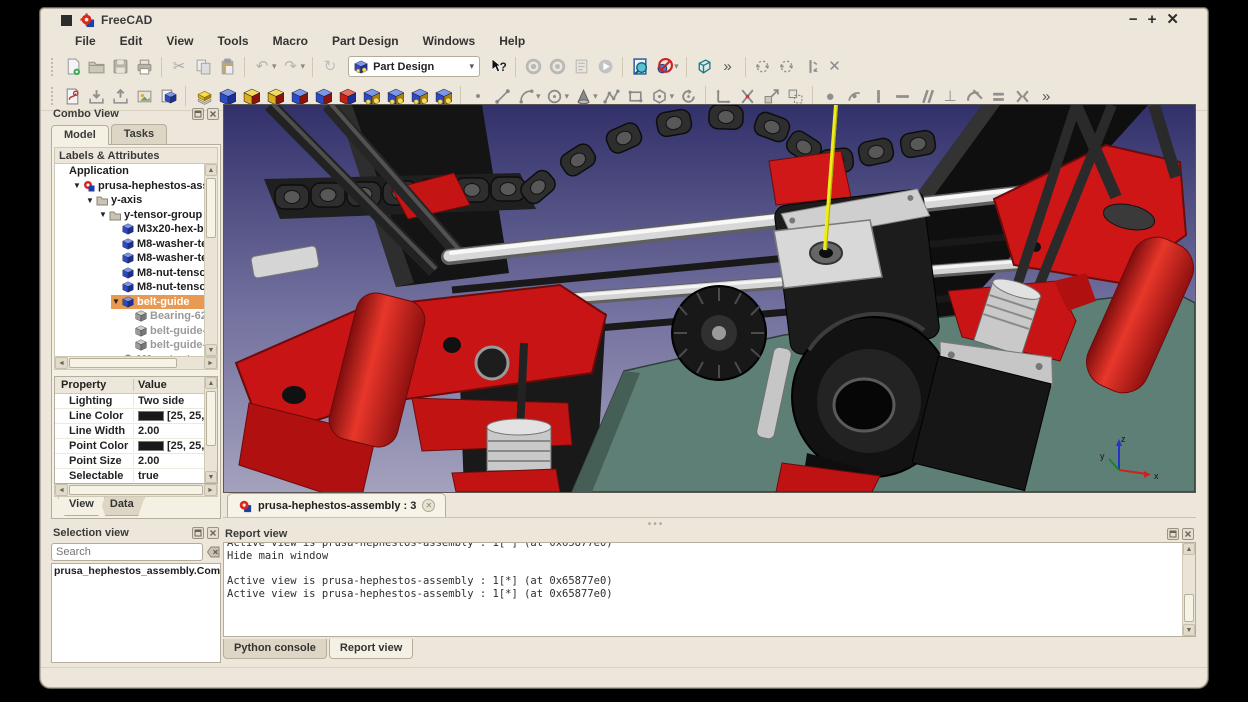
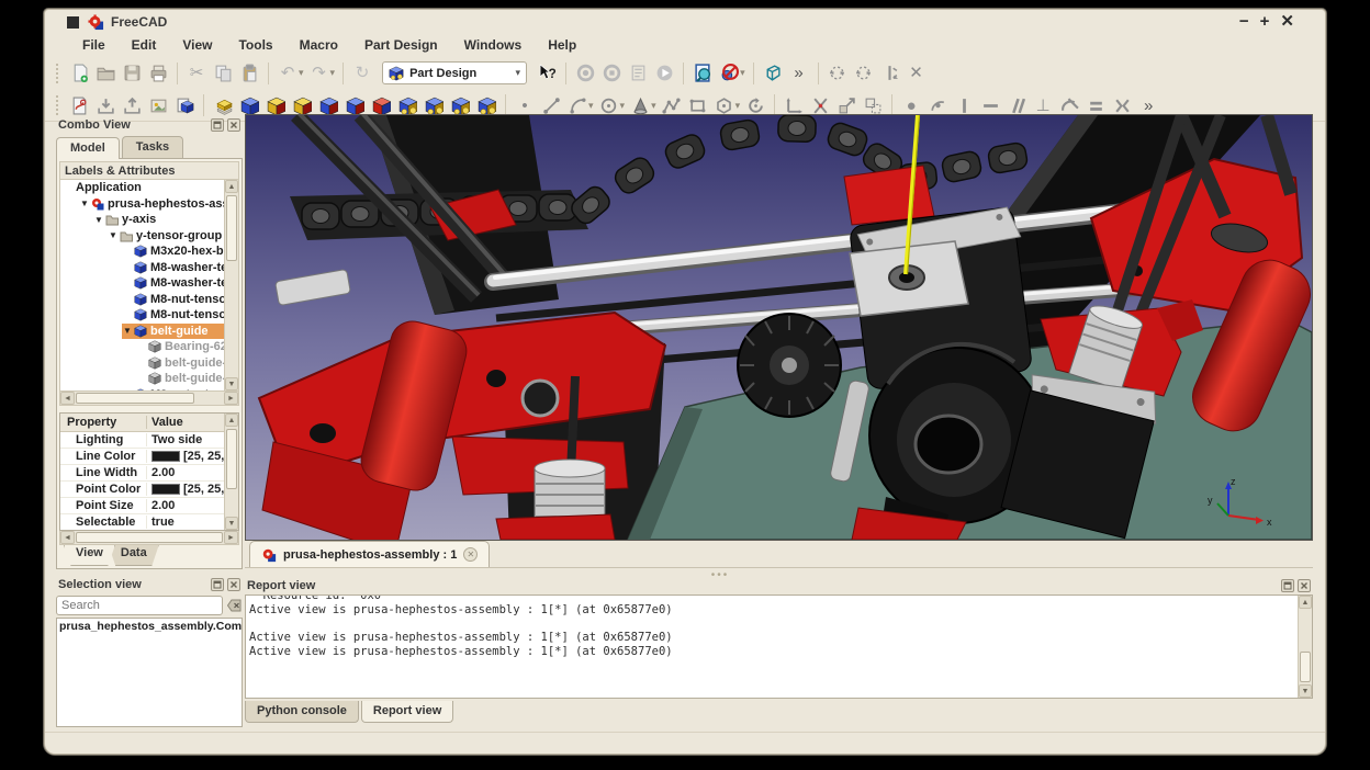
  FreeCAD
  −
  +
  ✕
  File
  Edit
  View
  Tools
  Macro
  Part Design
  Windows
  Help
  ✂
  ↶
  ▾
  ↷
  ▾
  ↻
  Part Design
  ▾
  ?
  ▾
  »
  ✕
  •
  ▾
  ▾
  ▾
  ▾
  ●
  ⊥
  »
  Combo View
  Model
  Tasks
  Labels & Attributes
  Application
  ▼
  prusa-hephestos-as
  ▼
  y-axis
  ▼
  y-tensor-group
  M3x20-hex-b
  M8-washer-t
  M8-washer-t
  M8-nut-tenso
  M8-nut-tenso
  ▼
  belt-guide
  Bearing-6
  belt-guide
  belt-guide
  Property
  Value
  Lighting
  Two side
  Line Color
  [25, 25,
  Line Width
  2.00
  Point Color
  [25, 25,
  Point Size
  2.00
  Selectable
  true
  View
  Data
  Selection view
  Search
  prusa_hephestos_assembly.Com
  z
  x
  y
- prusa-hephestos-assembly : 3
+ prusa-hephestos-assembly : 1
  ✕
  •••
  Report view
+ Resource id: 0x0
  Active view is prusa-hephestos-assembly : 1[*] (at 0x65877e0)
- Hide main window
  Active view is prusa-hephestos-assembly : 1[*] (at 0x65877e0)
  Active view is prusa-hephestos-assembly : 1[*] (at 0x65877e0)
  Python console
  Report view
